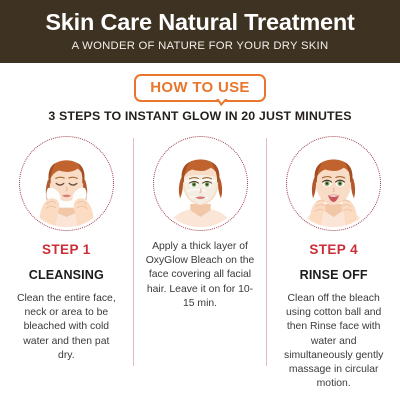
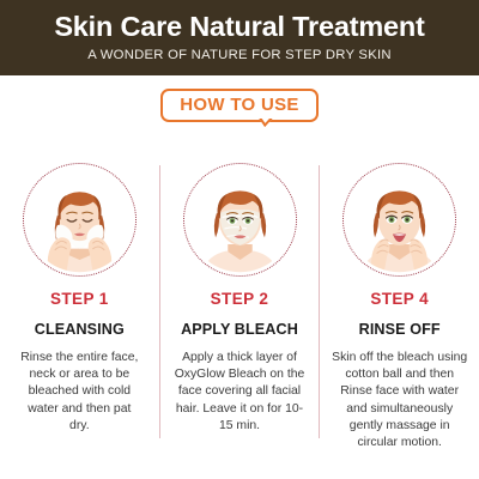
  Skin Care Natural Treatment
- A WONDER OF NATURE FOR YOUR DRY SKIN
+ A WONDER OF NATURE FOR STEP DRY SKIN
  HOW TO USE
- 3 STEPS TO INSTANT GLOW IN 20 JUST MINUTES
  STEP 1
  CLEANSING
- Clean the entire face, neck or area to be bleached with cold water and then pat dry.
+ Rinse the entire face, neck or area to be bleached with cold water and then pat dry.
+ STEP 2
+ APPLY BLEACH
  Apply a thick layer of OxyGlow Bleach on the face covering all facial hair. Leave it on for 10-15 min.
  STEP 4
  RINSE OFF
- Clean off the bleach using cotton ball and then Rinse face with water and simultaneously gently massage in circular motion.
+ Skin off the bleach using cotton ball and then Rinse face with water and simultaneously gently massage in circular motion.
